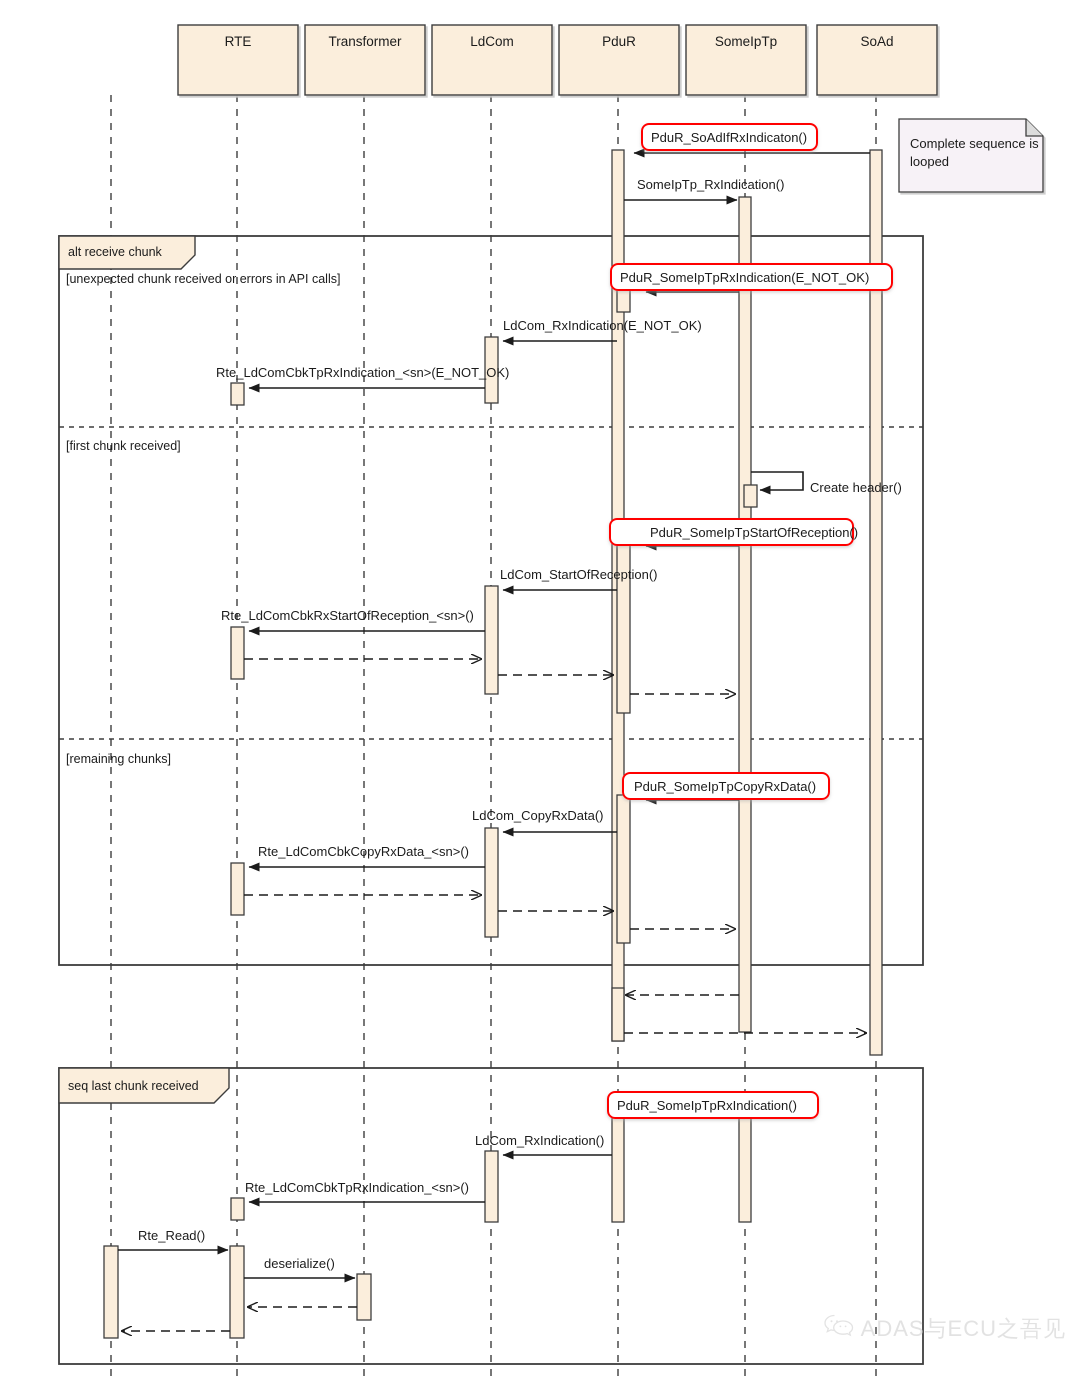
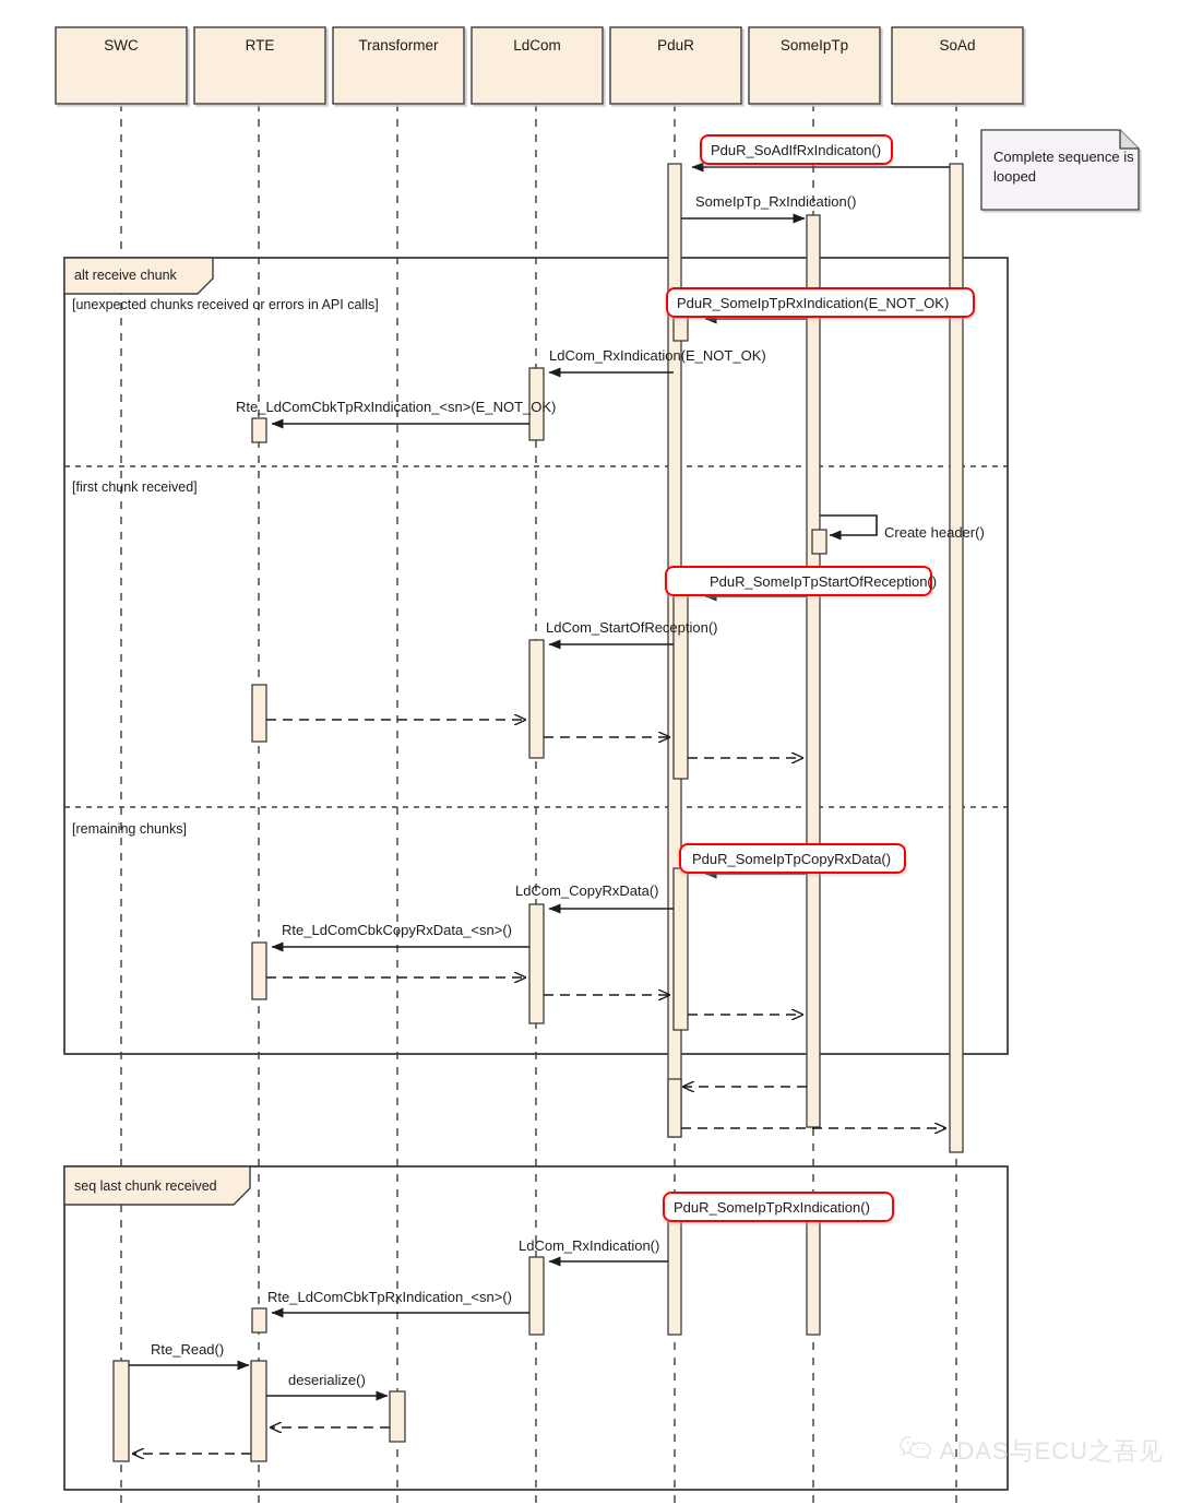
+ SWC
  RTE
  Transformer
  LdCom
  PduR
  SomeIpTp
  SoAd
  Complete sequence is
  looped
  alt receive chunk
- [unexpected chunk received or errors in API calls]
+ [unexpected chunks received or errors in API calls]
  [first chunk received]
  [remaining chunks]
  seq last chunk received
  PduR_SoAdIfRxIndicaton()
  SomeIpTp_RxIndication()
  PduR_SomeIpTpRxIndication(E_NOT_OK)
  LdCom_RxIndication(E_NOT_OK)
  Rte_LdComCbkTpRxIndication_<sn>(E_NOT_OK)
  Create header()
  PduR_SomeIpTpStartOfReception()
  LdCom_StartOfReception()
- Rte_LdComCbkRxStartOfReception_<sn>()
  PduR_SomeIpTpCopyRxData()
  LdCom_CopyRxData()
  Rte_LdComCbkCopyRxData_<sn>()
  PduR_SomeIpTpRxIndication()
  LdCom_RxIndication()
  Rte_LdComCbkTpRxIndication_<sn>()
  Rte_Read()
  deserialize()
  ADAS与ECU之吾见
